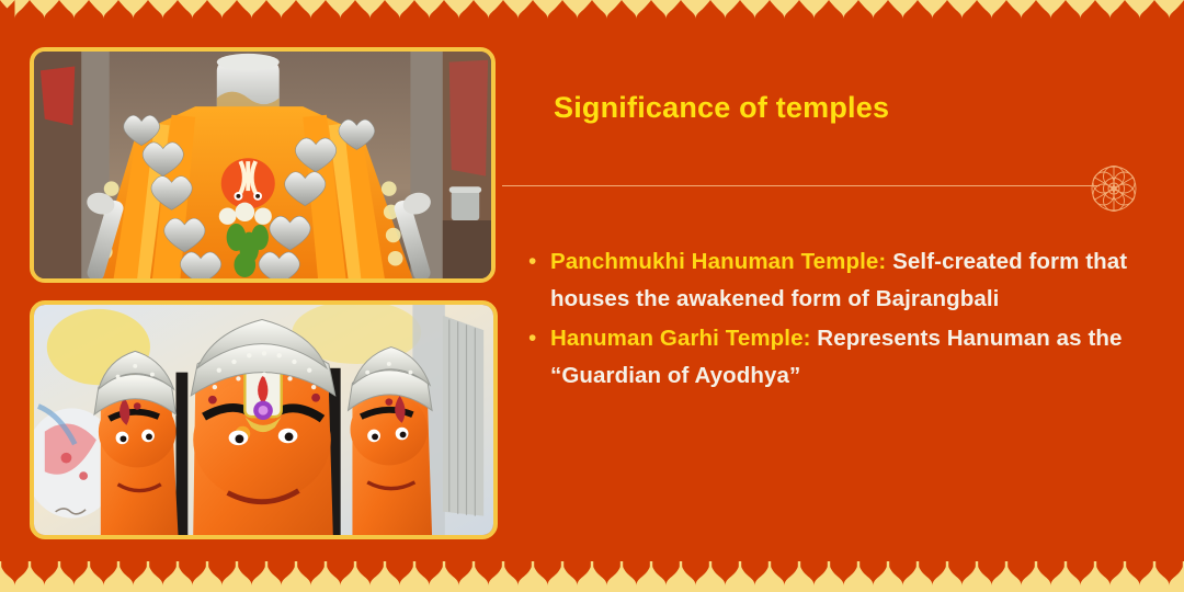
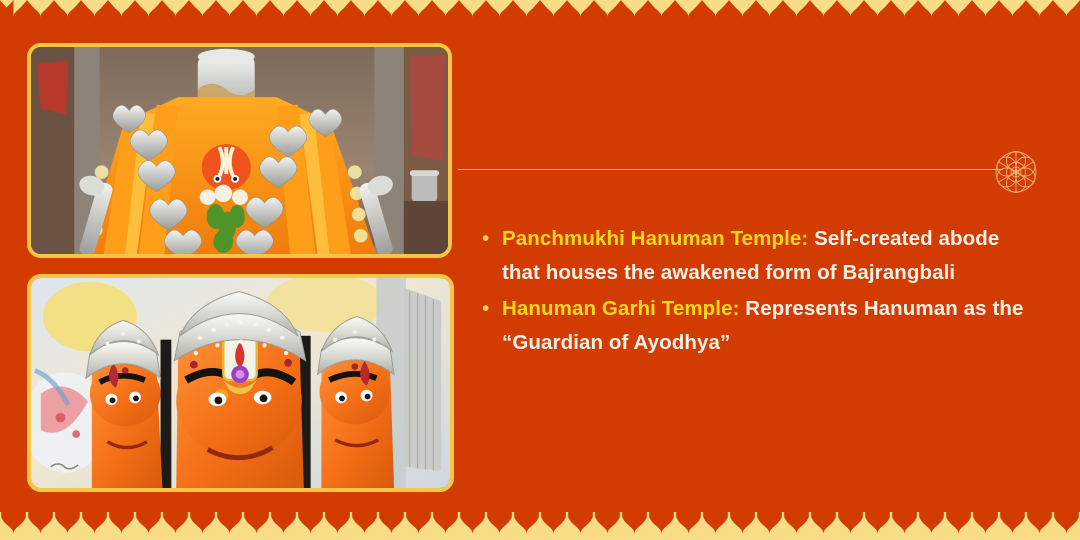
- Significance of temples
  •
- Panchmukhi Hanuman Temple: Self-created form that houses the awakened form of Bajrangbali
+ Panchmukhi Hanuman Temple: Self-created abode that houses the awakened form of Bajrangbali
  •
  Hanuman Garhi Temple: Represents Hanuman as the “Guardian of Ayodhya”
